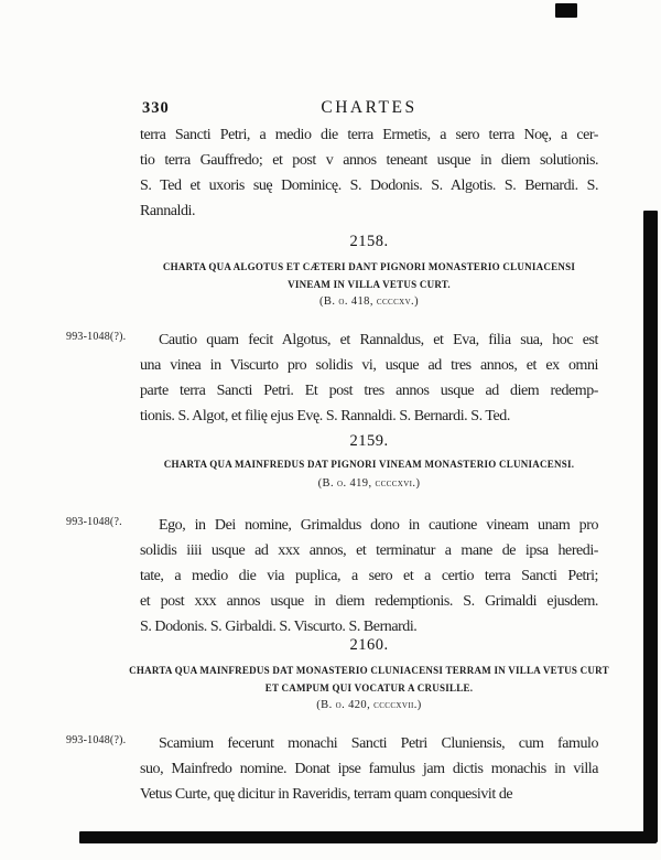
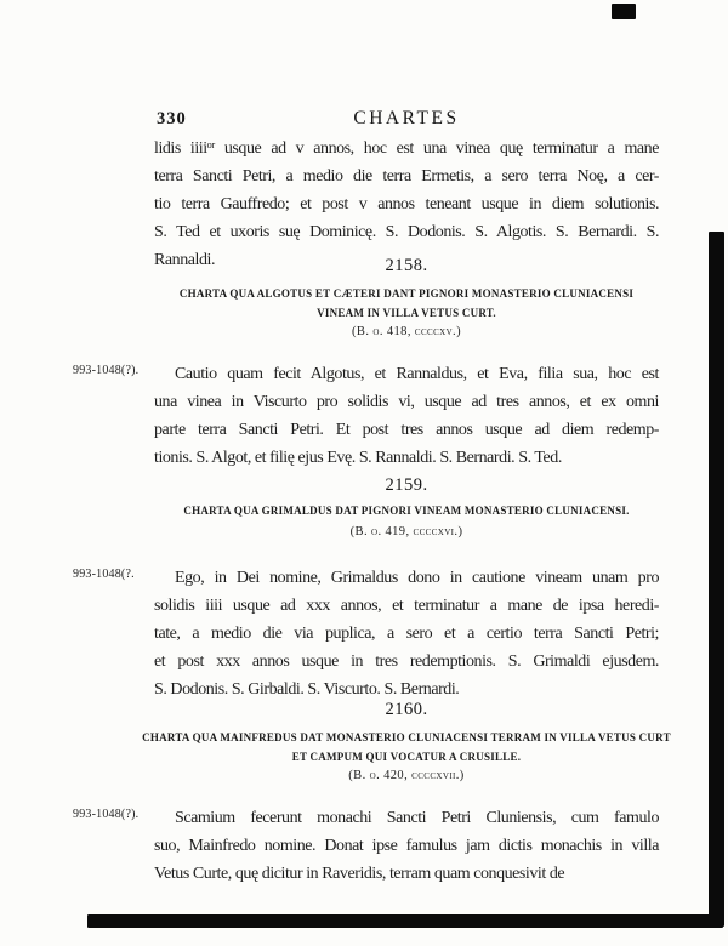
  330
  CHARTES
+ lidis iiiiᵒʳ usque ad v annos, hoc est una vinea quę terminatur a mane
  terra Sancti Petri, a medio die terra Ermetis, a sero terra Noę, a cer-
  tio terra Gauffredo; et post v annos teneant usque in diem solutionis.
  S. Ted et uxoris suę Dominicę. S. Dodonis. S. Algotis. S. Bernardi. S.
  Rannaldi.
  2158.
  CHARTA QUA ALGOTUS ET CÆTERI DANT PIGNORI MONASTERIO CLUNIACENSI
  VINEAM IN VILLA VETUS CURT.
  (B. o. 418, ccccxv.)
  993-1048(?).
  Cautio quam fecit Algotus, et Rannaldus, et Eva, filia sua, hoc est
  una vinea in Viscurto pro solidis vi, usque ad tres annos, et ex omni
  parte terra Sancti Petri. Et post tres annos usque ad diem redemp-
  tionis. S. Algot, et filię ejus Evę. S. Rannaldi. S. Bernardi. S. Ted.
  2159.
- CHARTA QUA MAINFREDUS DAT PIGNORI VINEAM MONASTERIO CLUNIACENSI.
+ CHARTA QUA GRIMALDUS DAT PIGNORI VINEAM MONASTERIO CLUNIACENSI.
  (B. o. 419, ccccxvi.)
  993-1048(?.
  Ego, in Dei nomine, Grimaldus dono in cautione vineam unam pro
  solidis iiii usque ad xxx annos, et terminatur a mane de ipsa heredi-
  tate, a medio die via puplica, a sero et a certio terra Sancti Petri;
- et post xxx annos usque in diem redemptionis. S. Grimaldi ejusdem.
+ et post xxx annos usque in tres redemptionis. S. Grimaldi ejusdem.
  S. Dodonis. S. Girbaldi. S. Viscurto. S. Bernardi.
  2160.
  CHARTA QUA MAINFREDUS DAT MONASTERIO CLUNIACENSI TERRAM IN VILLA VETUS CURT
  ET CAMPUM QUI VOCATUR A CRUSILLE.
  (B. o. 420, ccccxvii.)
  993-1048(?).
  Scamium fecerunt monachi Sancti Petri Cluniensis, cum famulo
  suo, Mainfredo nomine. Donat ipse famulus jam dictis monachis in villa
  Vetus Curte, quę dicitur in Raveridis, terram quam conquesivit de
